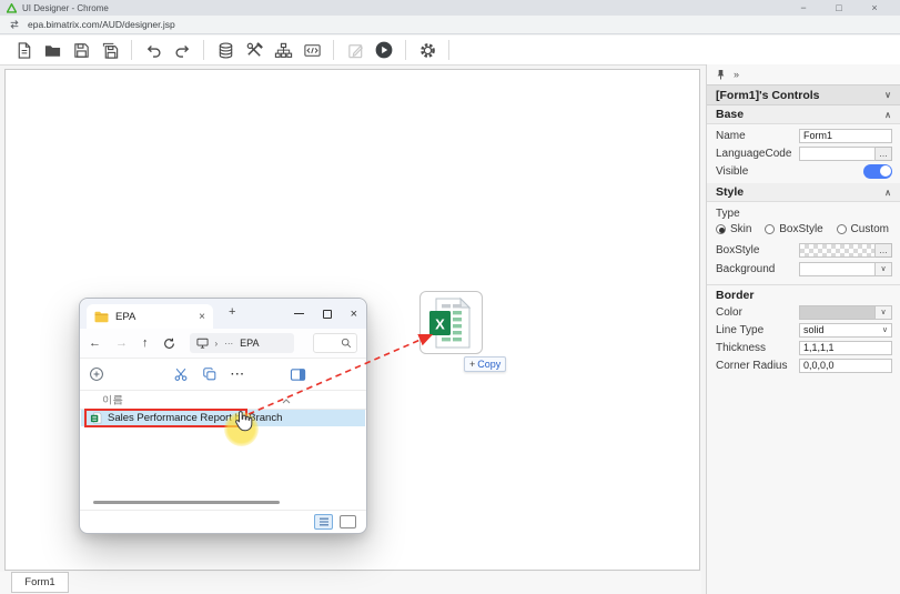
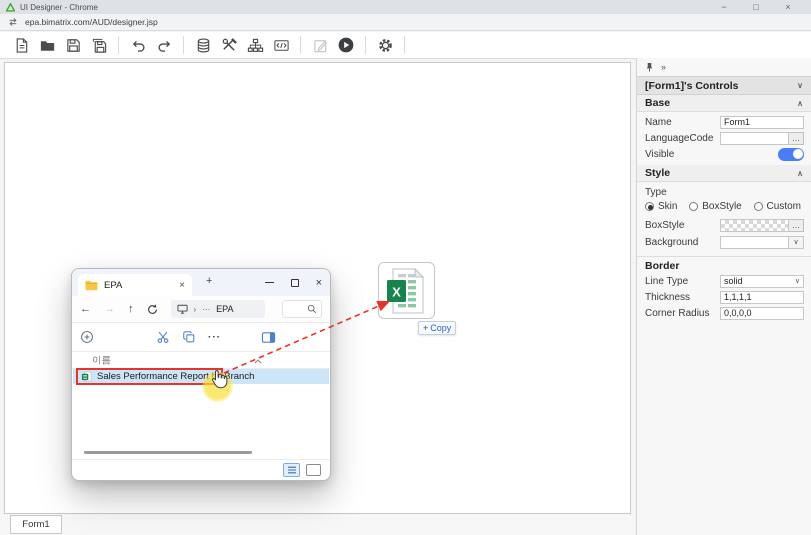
  UI Designer - Chrome
  −
  □
  ×
  epa.bimatrix.com/AUD/designer.jsp
  X
  +
  Copy
  EPA
  ×
  +
  ×
  ←
  →
  ↑
  ›
  ···
  EPA
  ···
  이름
  Sales Performance Reporanch
  Form1
  »
  [Form1]'s Controls
  ∨
  Base
  ∧
  Name
  Form1
  LanguageCode
  …
  Visible
  Style
  ∧
  Type
  Skin
  BoxStyle
  Custom
  BoxStyle
  …
  Background
  Border
- Color
  Line Type
  solid
  Thickness
  1,1,1,1
  Corner Radius
  0,0,0,0
